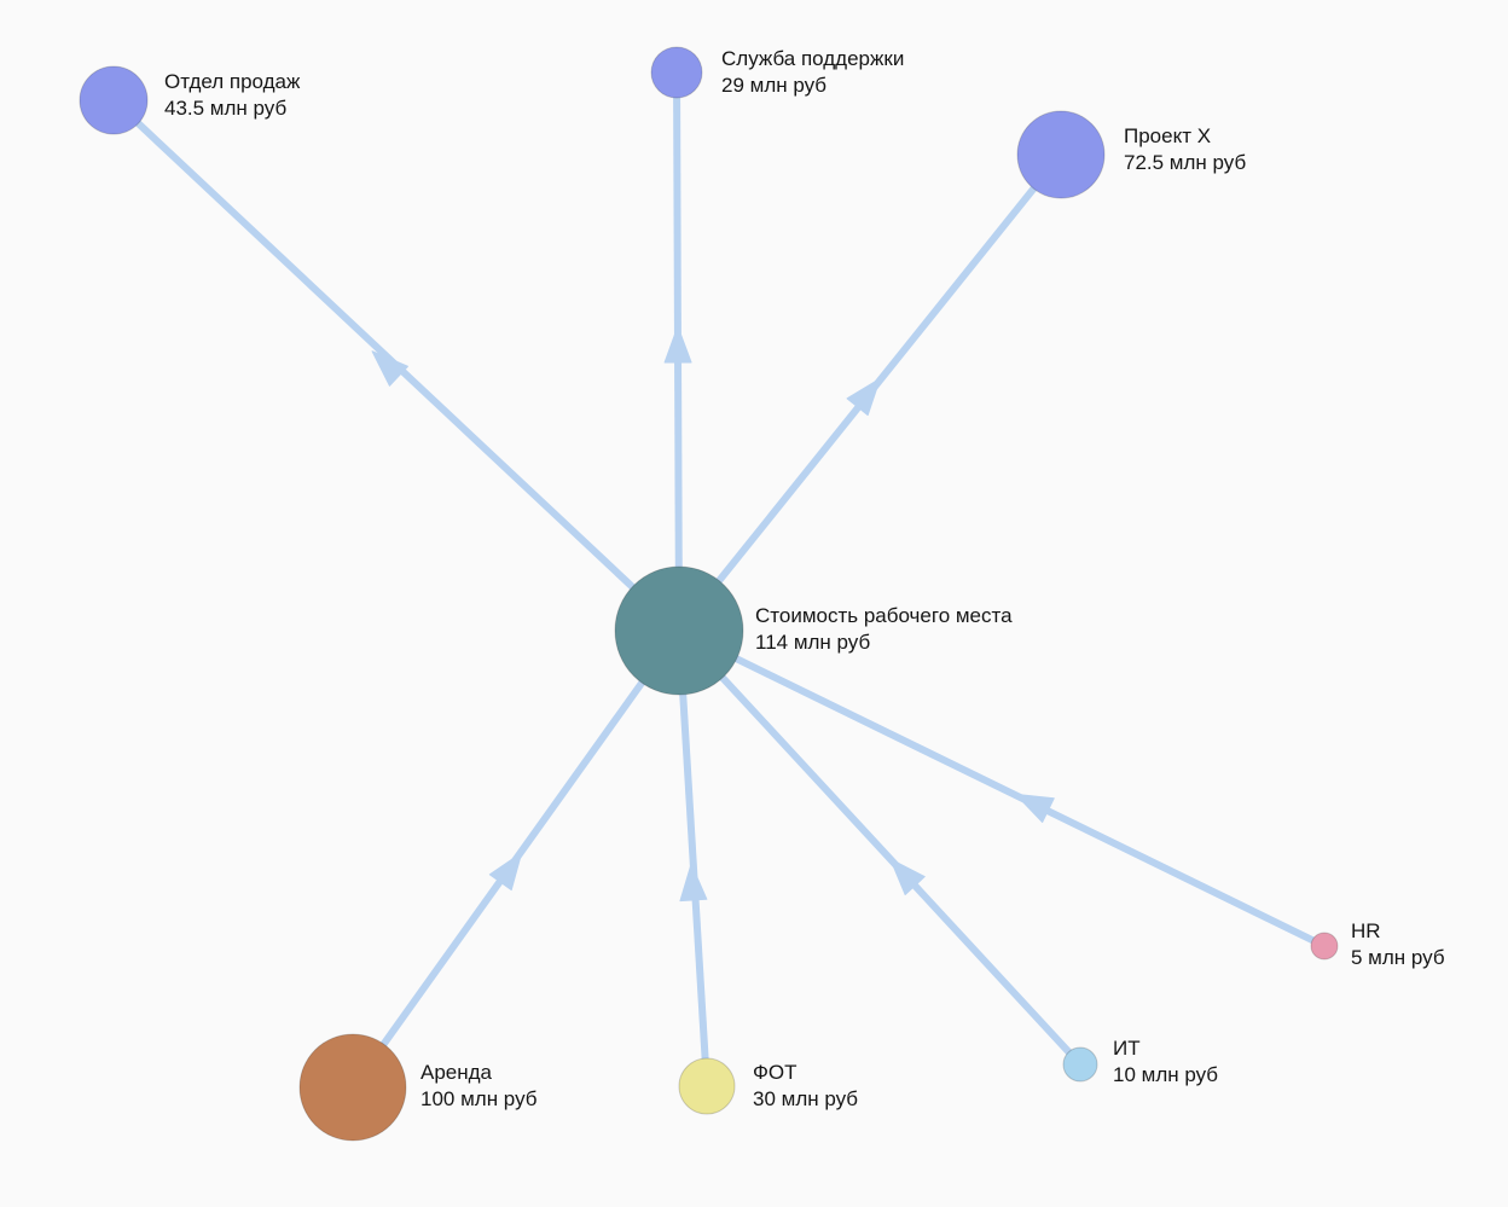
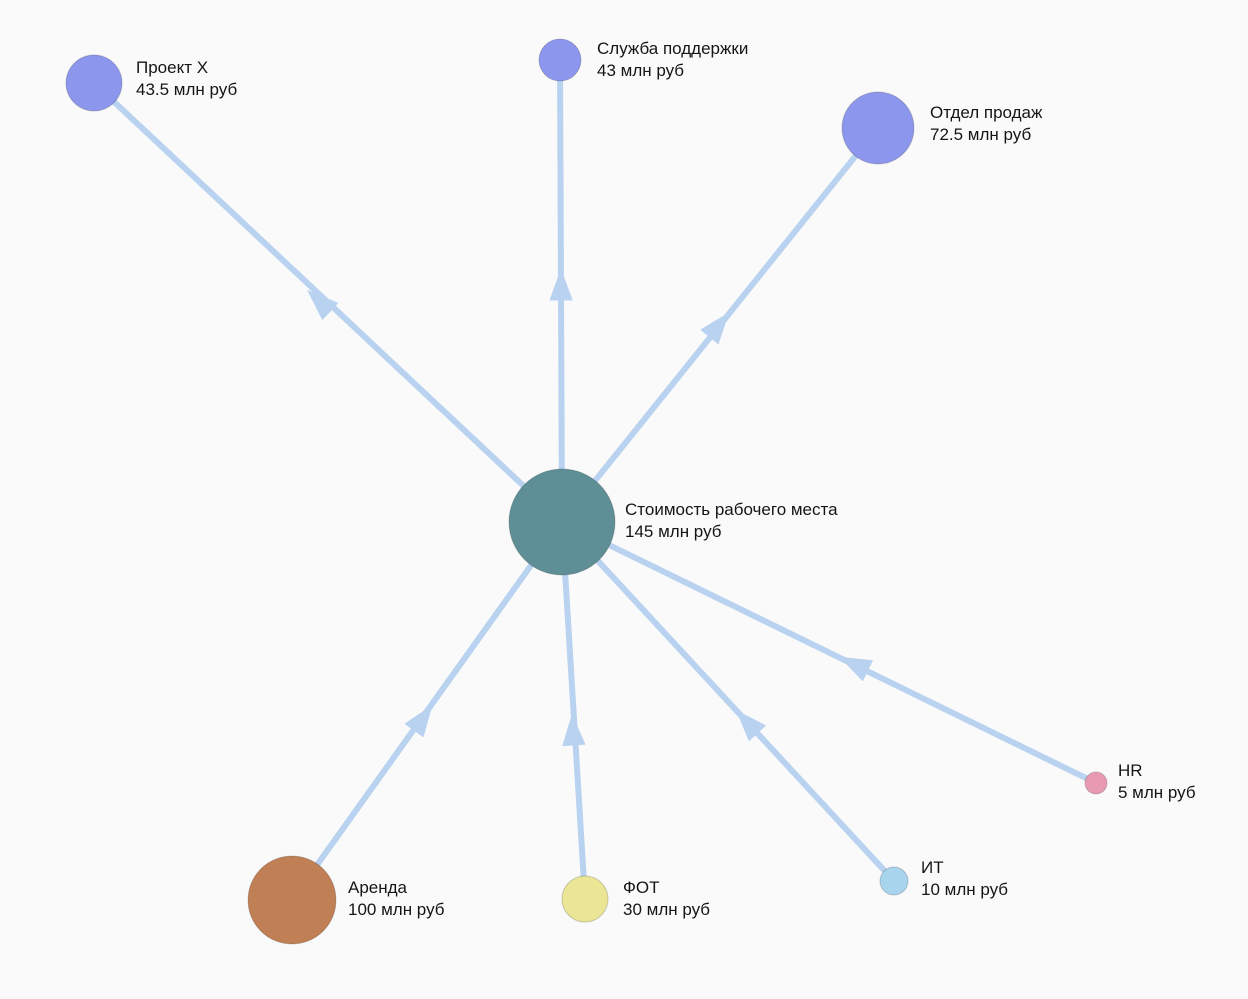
- Отдел продаж
+ Проект X
  43.5 млн руб
  Служба поддержки
- 29 млн руб
+ 43 млн руб
- Проект X
+ Отдел продаж
  72.5 млн руб
  Аренда
  100 млн руб
  ФОТ
  30 млн руб
  ИТ
  10 млн руб
  HR
  5 млн руб
  Стоимость рабочего места
- 114 млн руб
+ 145 млн руб
